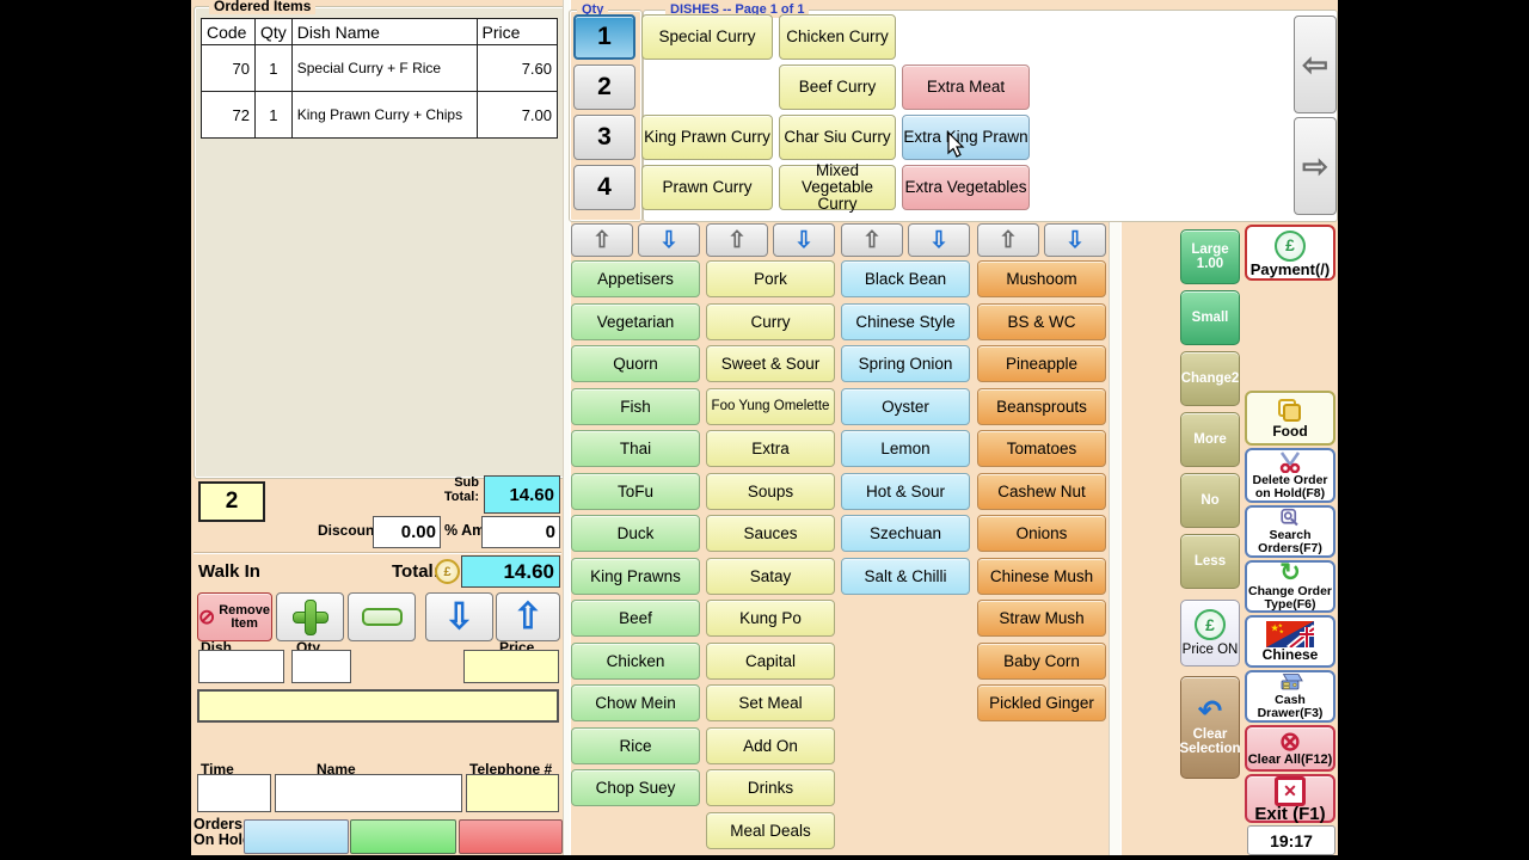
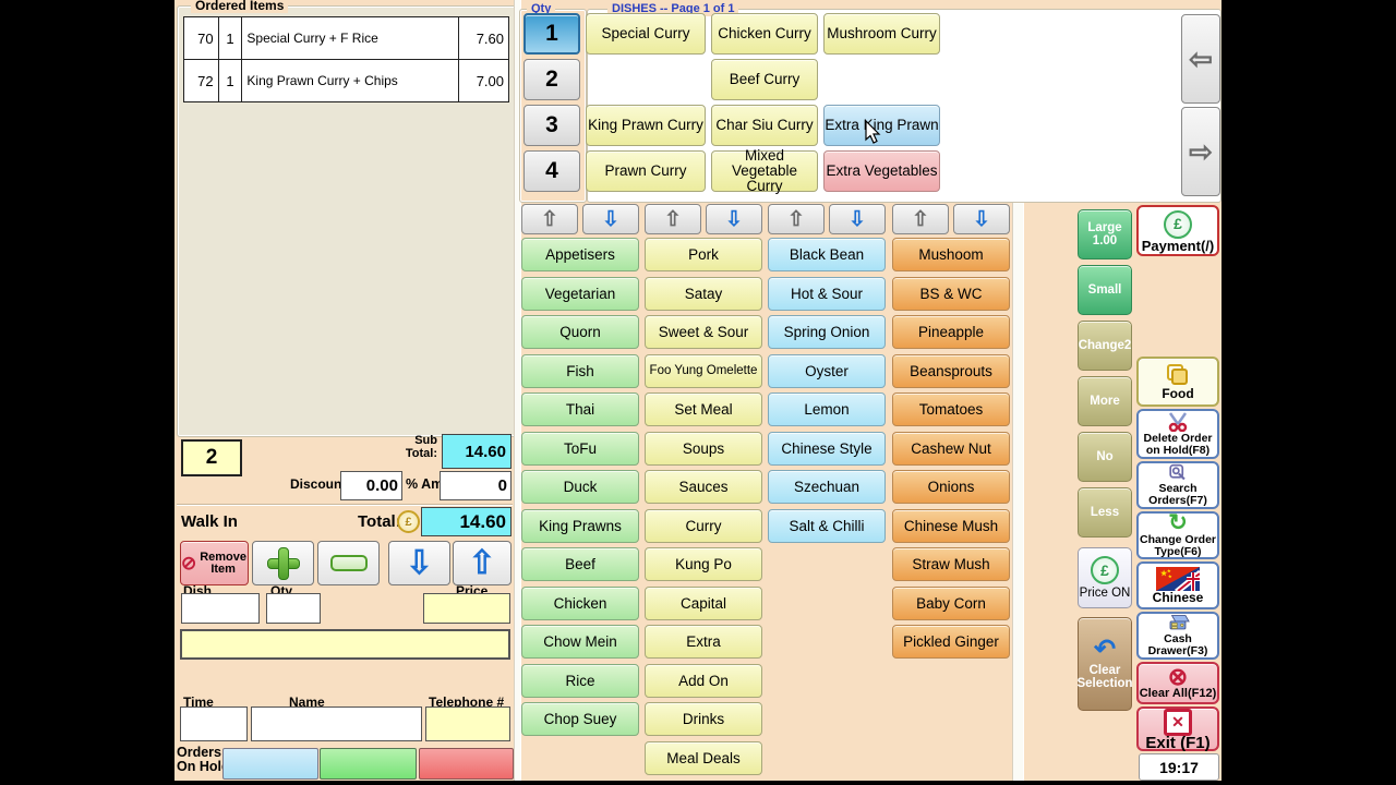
  Ordered Items
- Code	Qty	Dish Name	Price
  70	1	Special Curry + F Rice	7.60
  72	1	King Prawn Curry + Chips	7.00
  2
  Sub
  Total:
  14.60
  Discoun
  0.00
  % Am
  0
  Walk In
  Total
  £
  14.60
  ⊘
  Remove Item
  ⇩
  ⇧
  Dish
  Qty
  Price
  Time
  Name
  Telephone #
  Orders
  On Hol
  Qty
  1
  2
  3
  4
  DISHES -- Page 1 of 1
  ⇦
  ⇨
  Special Curry
  Chicken Curry
+ Mushroom Curry
  Beef Curry
- Extra Meat
  King Prawn Curry
  Char Siu Curry
  Extraing Prawn
  Prawn Curry
  Mixed Vegetable Curry
  Extra Vegetables
  ⇧
  ⇩
  ⇧
  ⇩
  ⇧
  ⇩
  ⇧
  ⇩
  Appetisers
  Vegetarian
  Quorn
  Fish
  Thai
  ToFu
  Duck
  King Prawns
  Beef
  Chicken
  Chow Mein
  Rice
  Chop Suey
  Pork
- Curry
+ Satay
  Sweet & Sour
  Foo Yung Omelette
- Extra
+ Set Meal
  Soups
  Sauces
- Satay
+ Curry
  Kung Po
  Capital
- Set Meal
+ Extra
  Add On
  Drinks
  Meal Deals
  Black Bean
- Chinese Style
+ Hot & Sour
  Spring Onion
  Oyster
  Lemon
- Hot & Sour
+ Chinese Style
  Szechuan
  Salt & Chilli
  Mushoom
  BS & WC
  Pineapple
  Beansprouts
  Tomatoes
  Cashew Nut
  Onions
  Chinese Mush
  Straw Mush
  Baby Corn
  Pickled Ginger
  Large 1.00
  Small
  Change2
  More
  No
  Less
  £
  Price ON
  ↶
  Clear
  Selection
  £
  Payment(/)
  Food
  Delete Order on Hold(F8)
  Search
  Orders(F7)
  ↻
  Change Order Type(F6)
  Chinese
  Cash Drawer(F3)
  ⊗
  Clear All(F12)
  ✕
  Exit (F1)
  19:17
